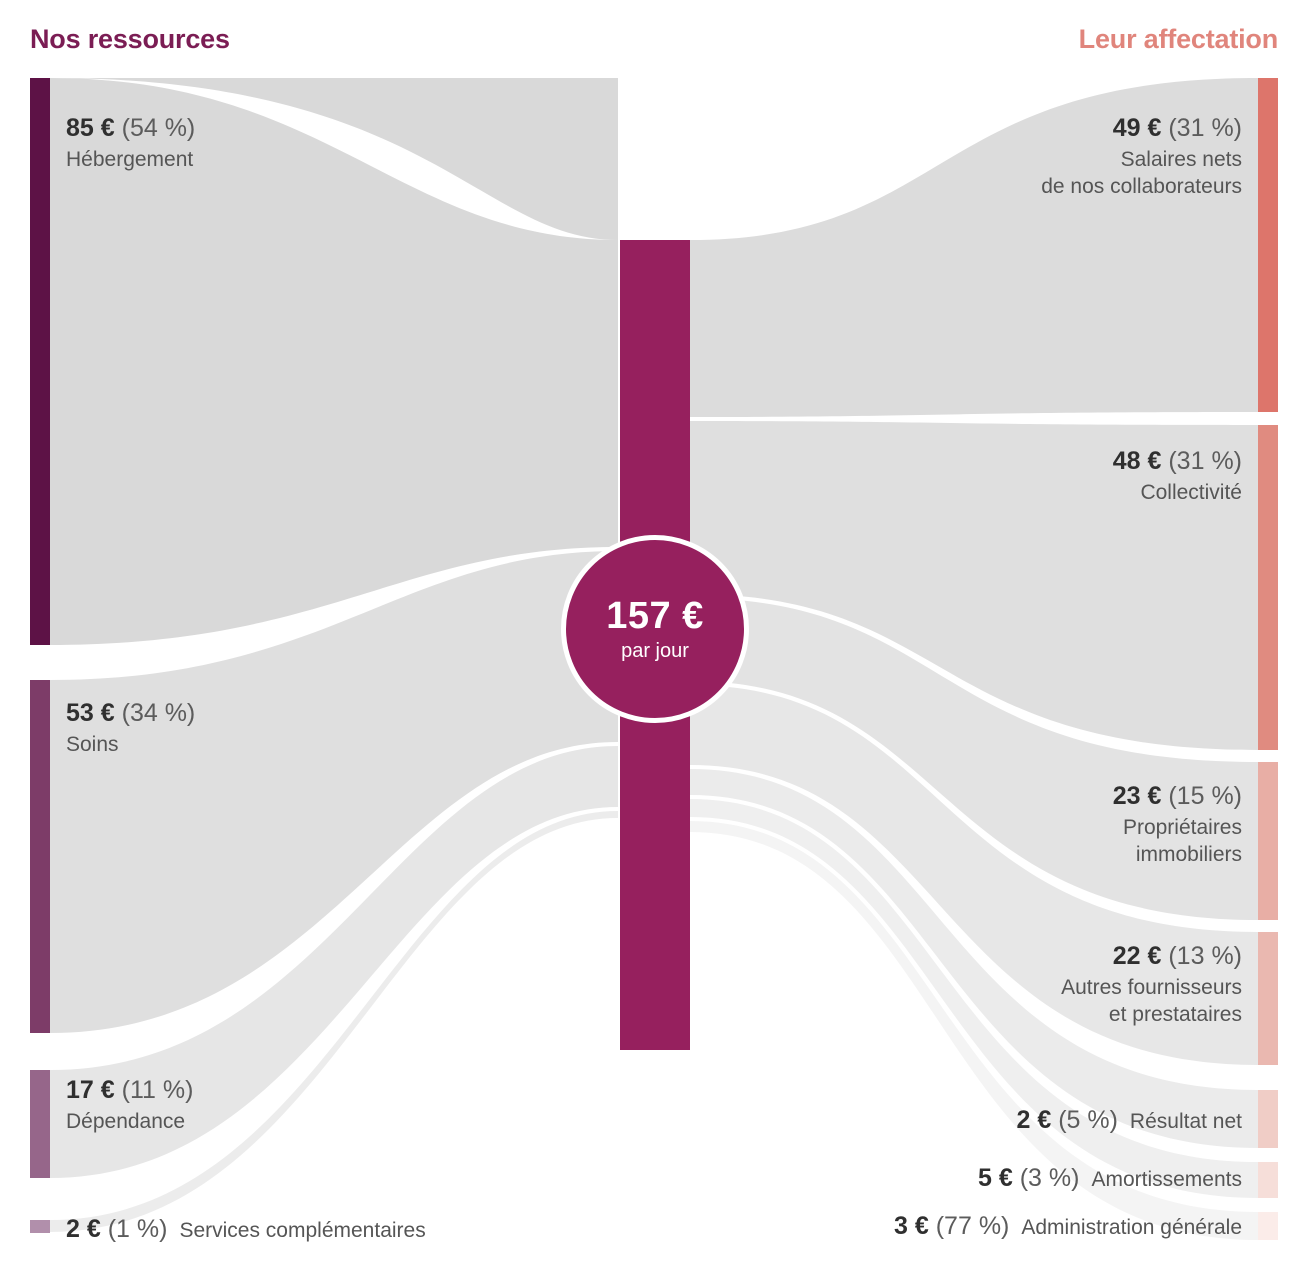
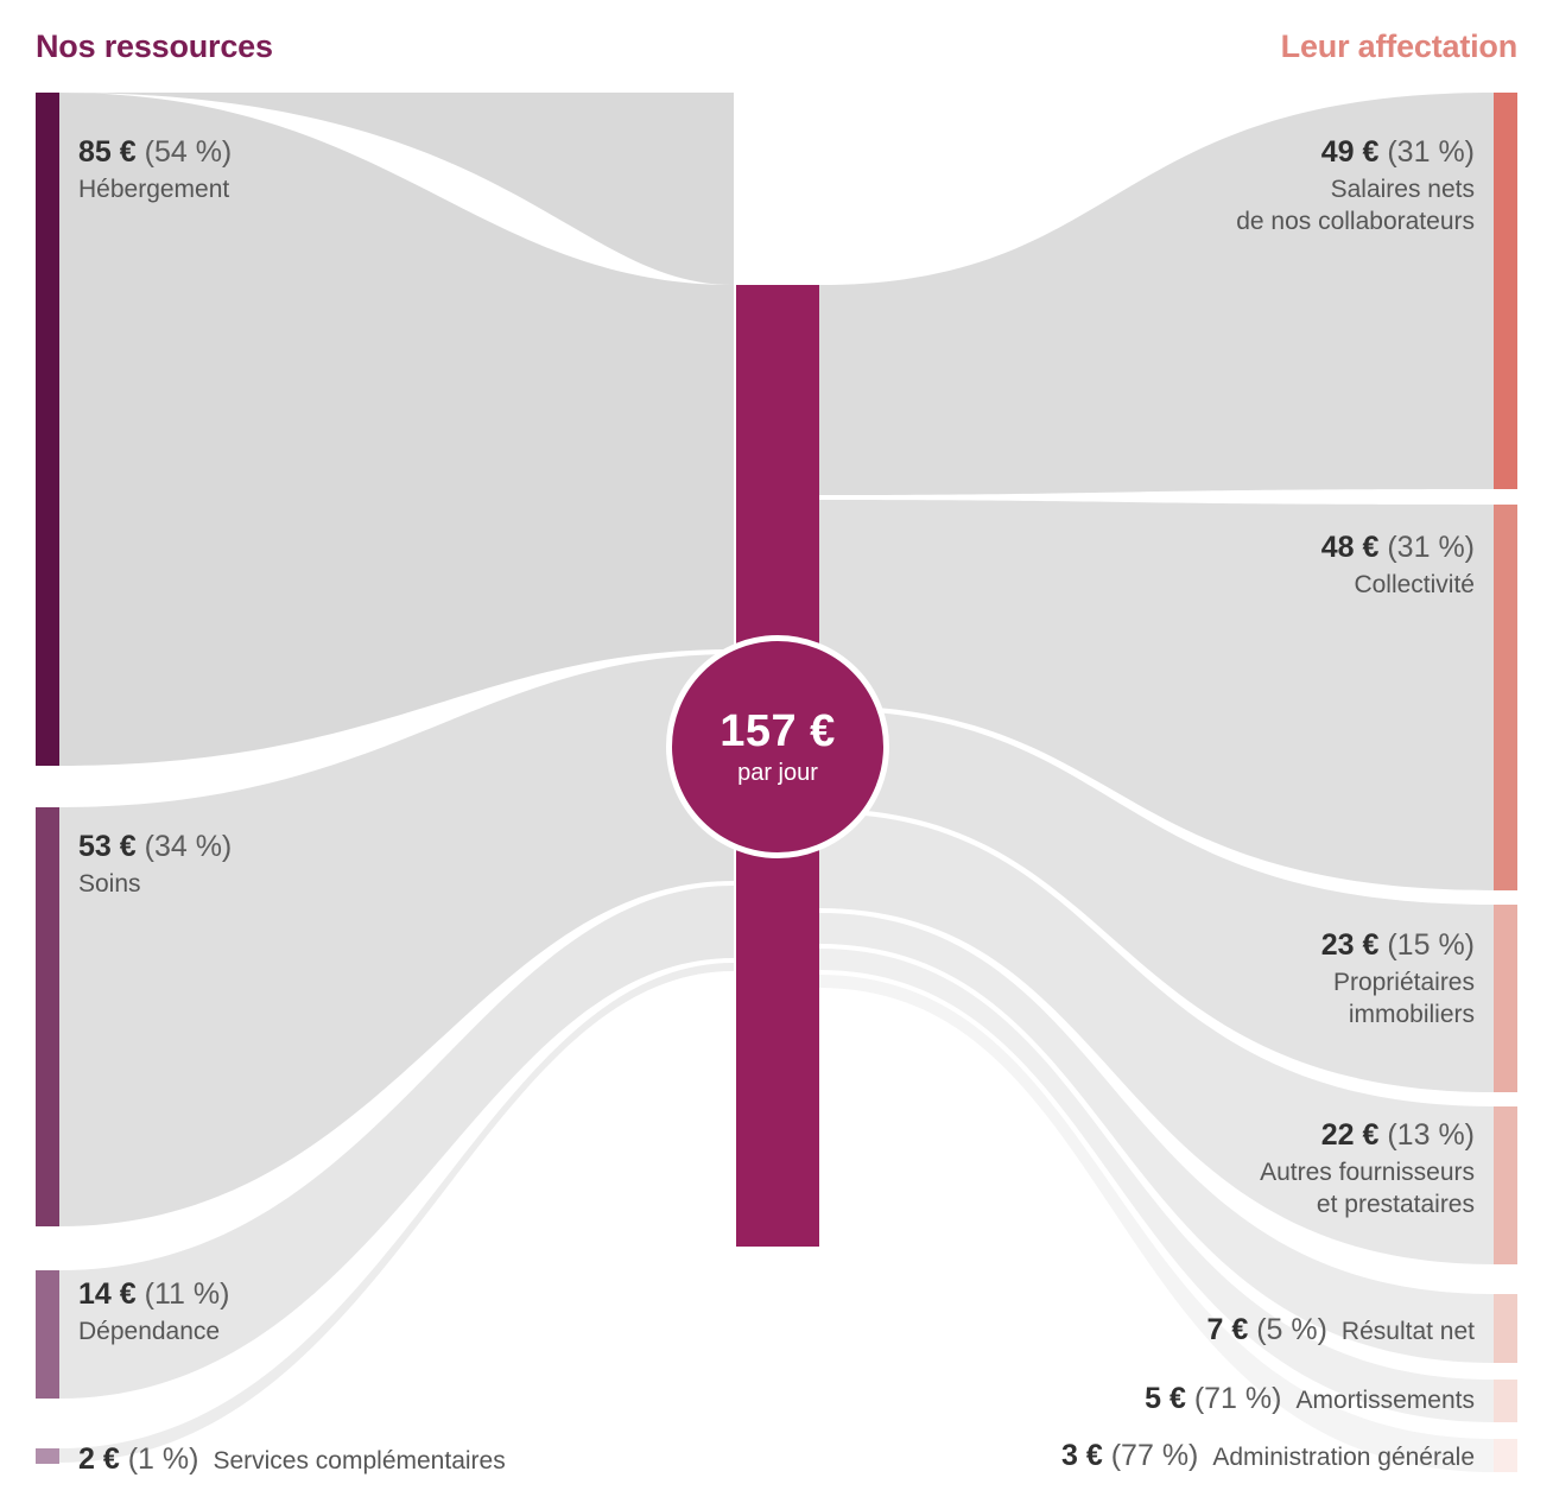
  Nos ressources
  Leur affectation
  85 € (54 %)
  Hébergement
  53 € (34 %)
  Soins
- 17 € (11 %)
+ 14 € (11 %)
  Dépendance
  2 € (1 %) Services complémentaires
  49 € (31 %)
  Salaires nets
  de nos collaborateurs
  48 € (31 %)
  Collectivité
  23 € (15 %)
  Propriétaires
  immobiliers
  22 € (13 %)
  Autres fournisseurs
  et prestataires
- 2 € (5 %) Résultat net
+ 7 € (5 %) Résultat net
- 5 € (3 %) Amortissements
+ 5 € (71 %) Amortissements
  3 € (77 %) Administration générale
  157 €
  par jour
